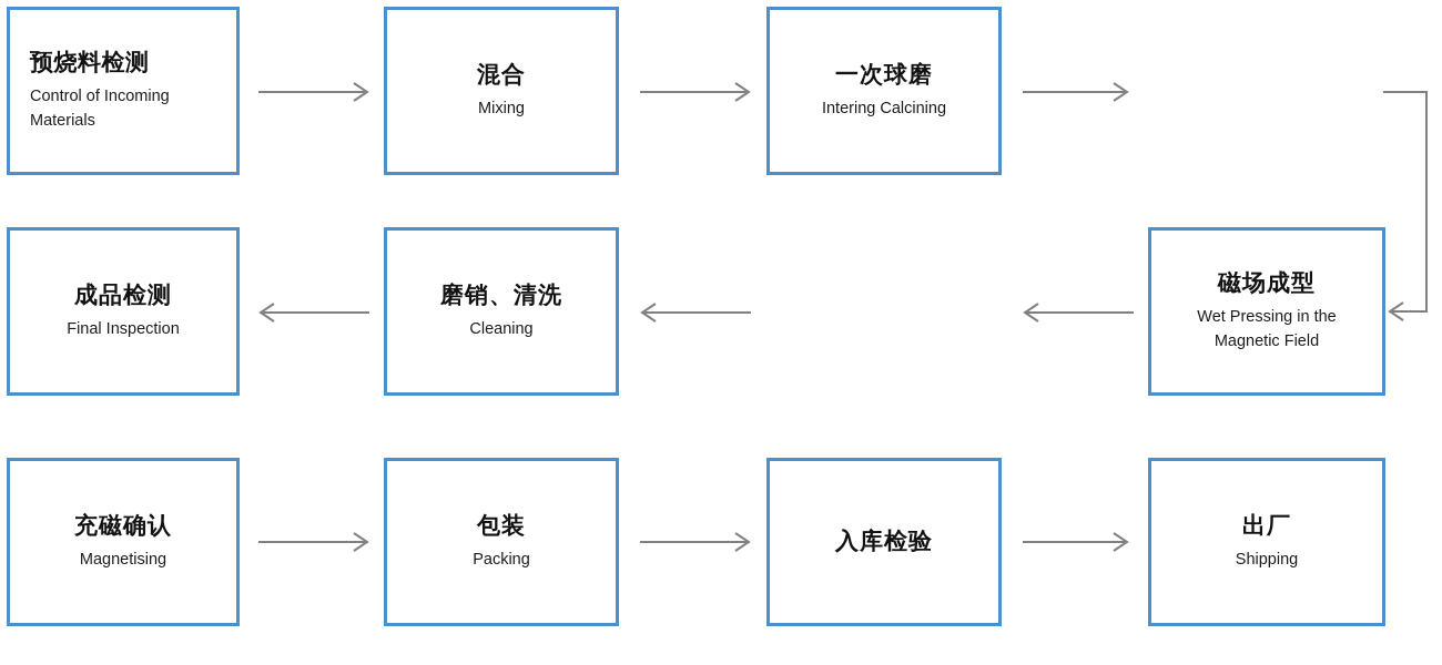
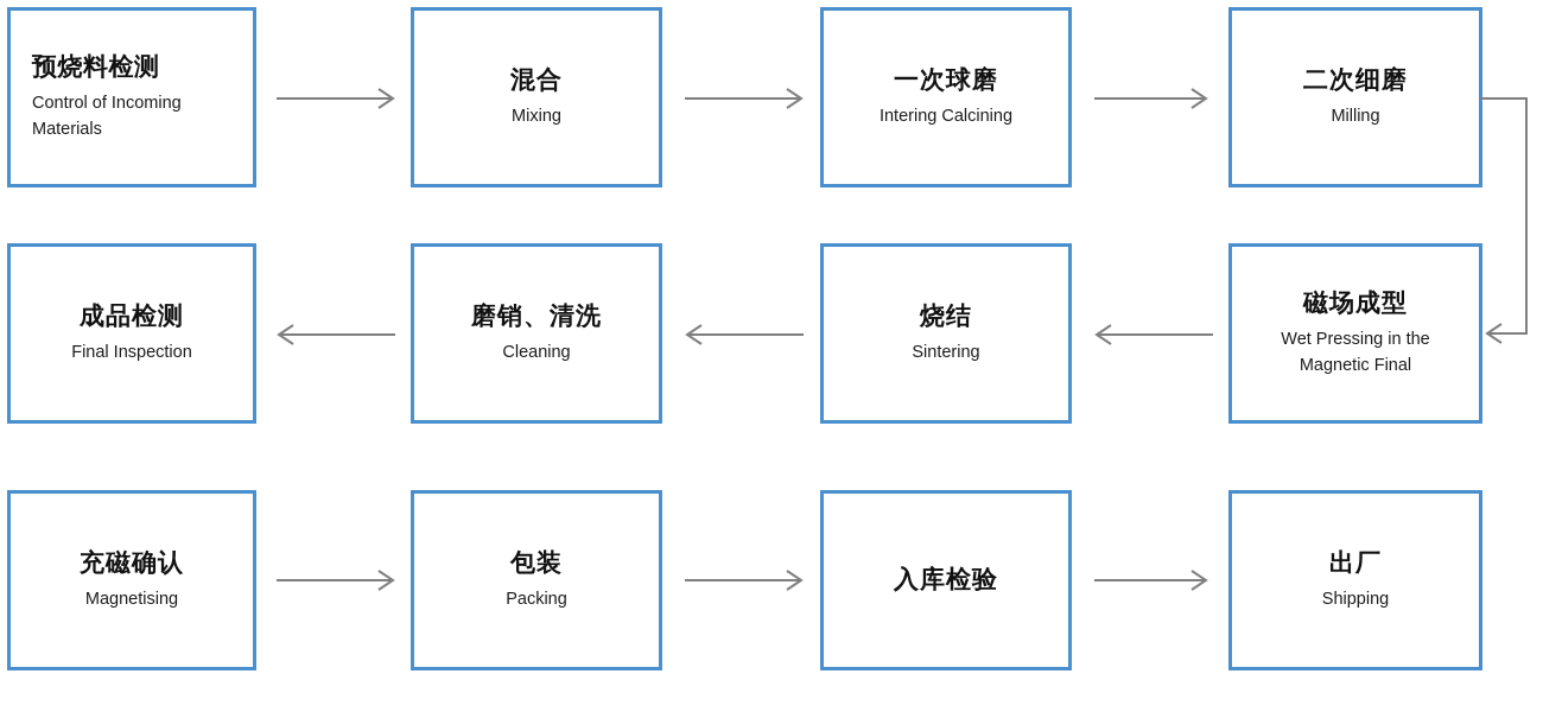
  预烧料检测
  Control of Incoming Materials
  混合
  Mixing
  一次球磨
  Intering Calcining
+ 二次细磨
+ Milling
  磁场成型
- Wet Pressing in the Magnetic Field
+ Wet Pressing in the Magnetic Final
+ 烧结
+ Sintering
  磨销、清洗
  Cleaning
  成品检测
  Final Inspection
  充磁确认
  Magnetising
  包装
  Packing
  入库检验
  出厂
  Shipping
